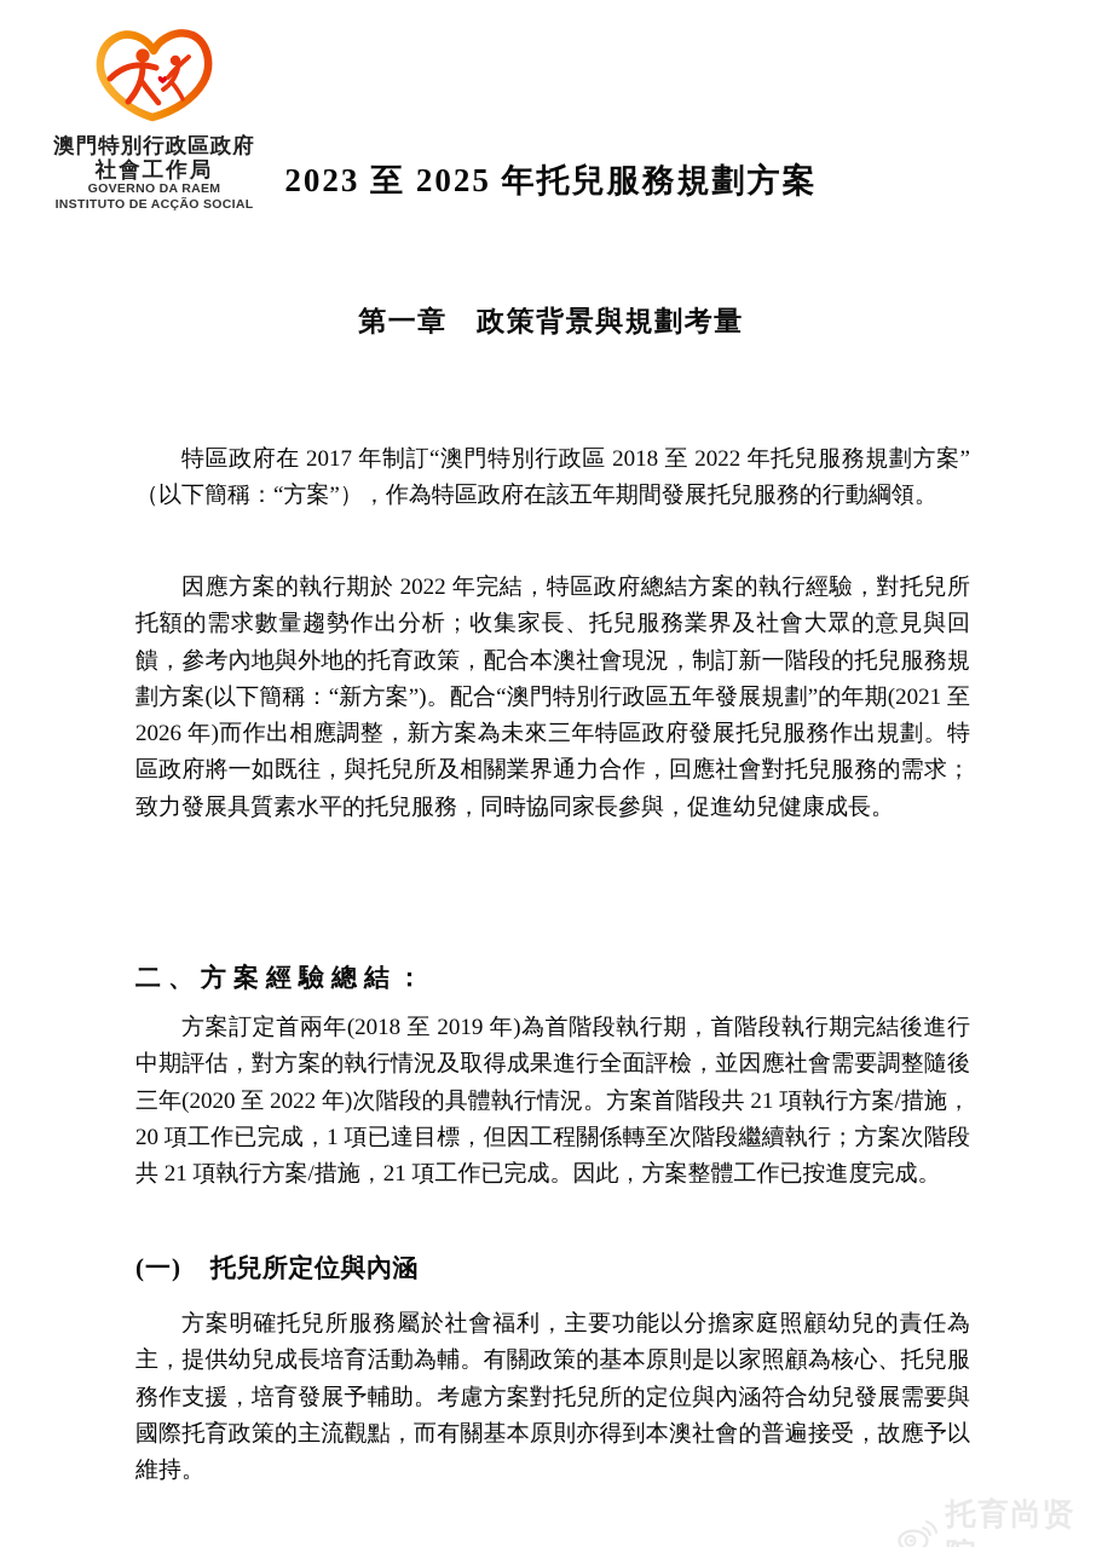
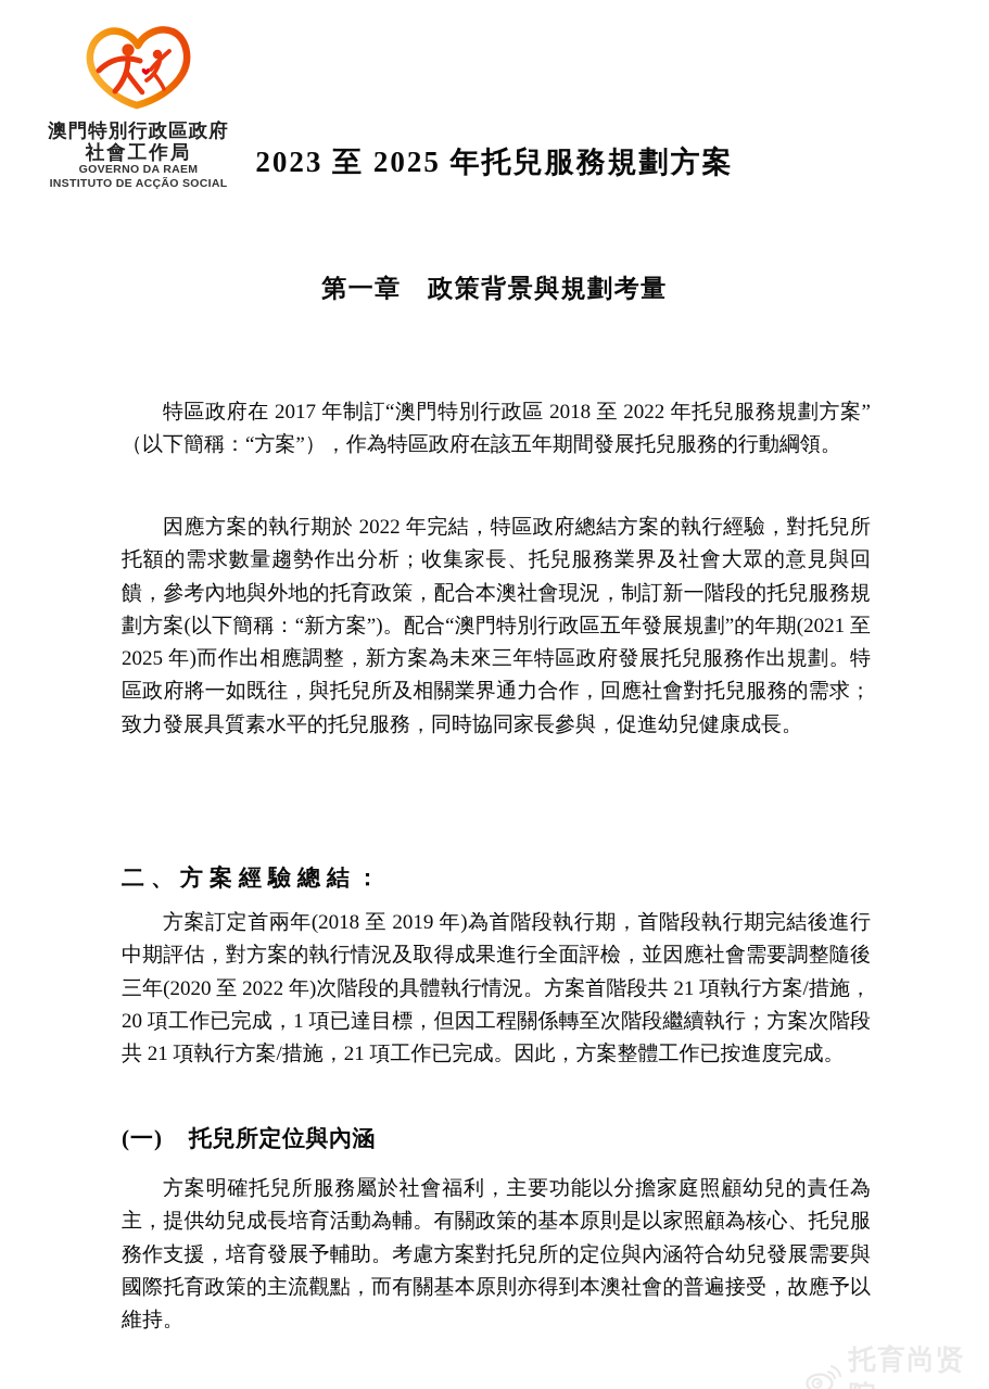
  澳門特別行政區政府
  社會工作局
  GOVERNO DA RAEM
  INSTITUTO DE ACÇÃO SOCIAL
  2023 至 2025 年托兒服務規劃方案
  第一章 政策背景與規劃考量
  特區政府在 2017 年制訂“澳門特別行政區 2018 至 2022 年托兒服務規劃方案”（以下簡稱：“方案”），作為特區政府在該五年期間發展托兒服務的行動綱領。
- 因應方案的執行期於 2022 年完結，特區政府總結方案的執行經驗，對托兒所托額的需求數量趨勢作出分析；收集家長、托兒服務業界及社會大眾的意見與回饋，參考內地與外地的托育政策，配合本澳社會現況，制訂新一階段的托兒服務規劃方案(以下簡稱：“新方案”)。配合“澳門特別行政區五年發展規劃”的年期(2021 至 2026 年)而作出相應調整，新方案為未來三年特區政府發展托兒服務作出規劃。特區政府將一如既往，與托兒所及相關業界通力合作，回應社會對托兒服務的需求；致力發展具質素水平的托兒服務，同時協同家長參與，促進幼兒健康成長。
+ 因應方案的執行期於 2022 年完結，特區政府總結方案的執行經驗，對托兒所托額的需求數量趨勢作出分析；收集家長、托兒服務業界及社會大眾的意見與回饋，參考內地與外地的托育政策，配合本澳社會現況，制訂新一階段的托兒服務規劃方案(以下簡稱：“新方案”)。配合“澳門特別行政區五年發展規劃”的年期(2021 至 2025 年)而作出相應調整，新方案為未來三年特區政府發展托兒服務作出規劃。特區政府將一如既往，與托兒所及相關業界通力合作，回應社會對托兒服務的需求；致力發展具質素水平的托兒服務，同時協同家長參與，促進幼兒健康成長。
  二、方案經驗總結：
  方案訂定首兩年(2018 至 2019 年)為首階段執行期，首階段執行期完結後進行中期評估，對方案的執行情況及取得成果進行全面評檢，並因應社會需要調整隨後三年(2020 至 2022 年)次階段的具體執行情況。方案首階段共 21 項執行方案/措施，20 項工作已完成，1 項已達目標，但因工程關係轉至次階段繼續執行；方案次階段共 21 項執行方案/措施，21 項工作已完成。因此，方案整體工作已按進度完成。
  (一) 托兒所定位與內涵
  方案明確托兒所服務屬於社會福利，主要功能以分擔家庭照顧幼兒的責任為主，提供幼兒成長培育活動為輔。有關政策的基本原則是以家照顧為核心、托兒服務作支援，培育發展予輔助。考慮方案對托兒所的定位與內涵符合幼兒發展需要與國際托育政策的主流觀點，而有關基本原則亦得到本澳社會的普遍接受，故應予以維持。
